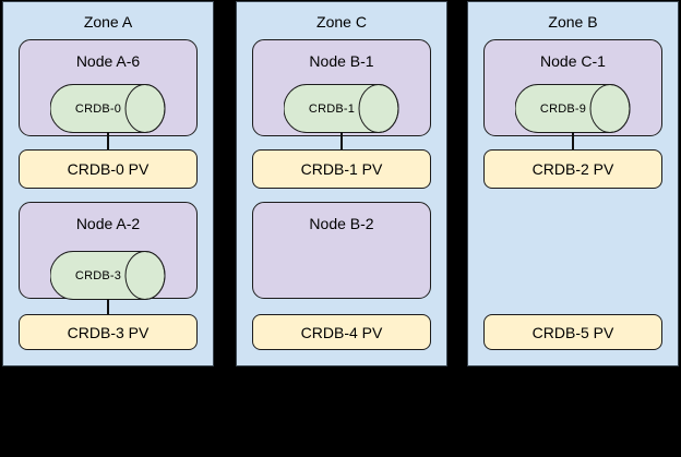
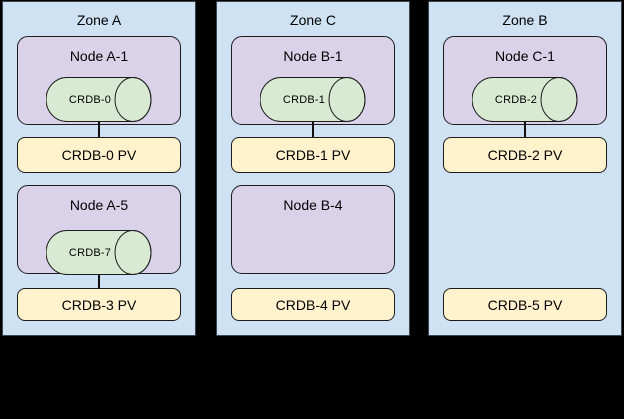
  Zone A
- Node A-6
+ Node A-1
  CRDB-0
  CRDB-0 PV
- Node A-2
+ Node A-5
- CRDB-3
+ CRDB-7
  CRDB-3 PV
  Zone C
  Node B-1
  CRDB-1
  CRDB-1 PV
- Node B-2
+ Node B-4
  CRDB-4 PV
  Zone B
  Node C-1
- CRDB-9
+ CRDB-2
  CRDB-2 PV
  CRDB-5 PV
